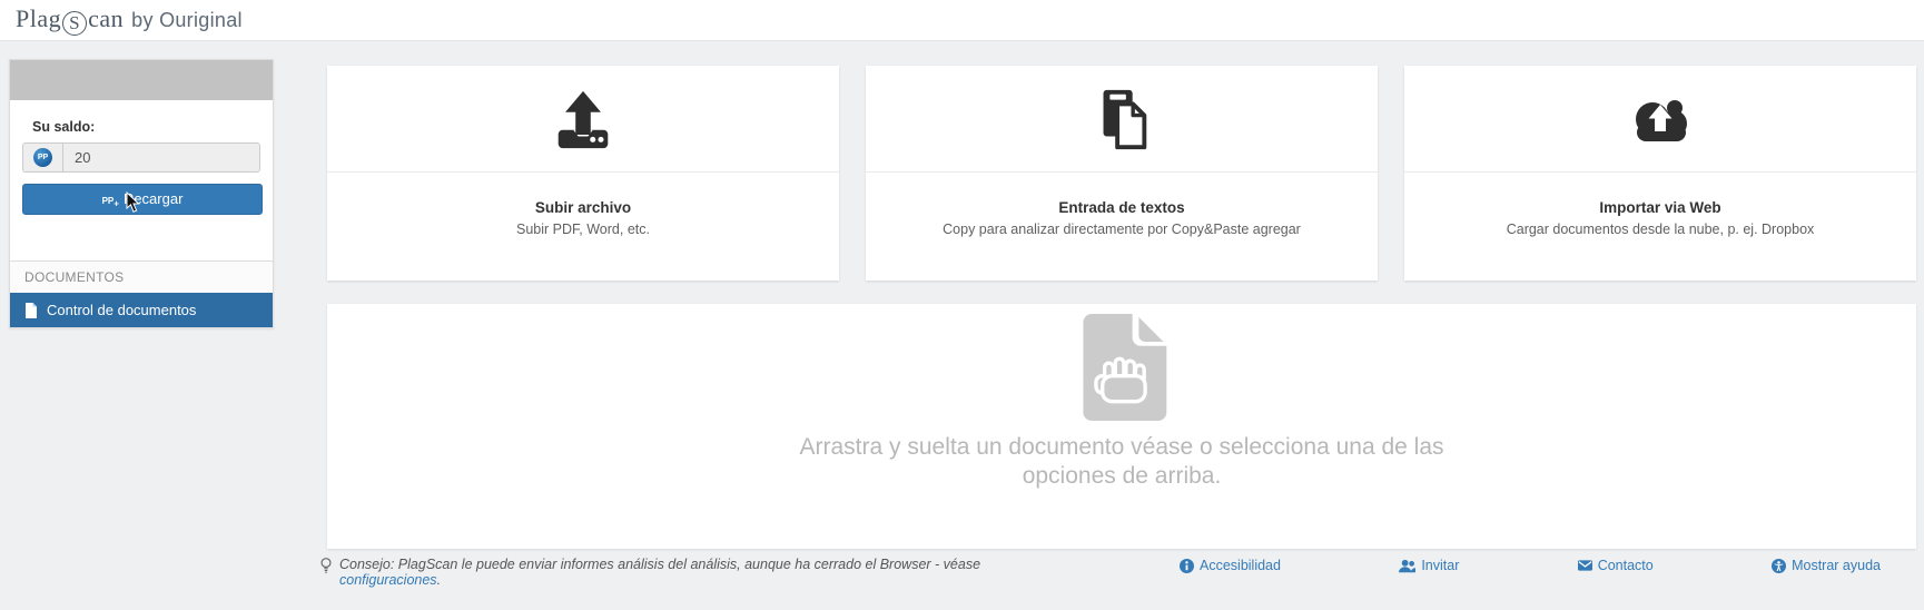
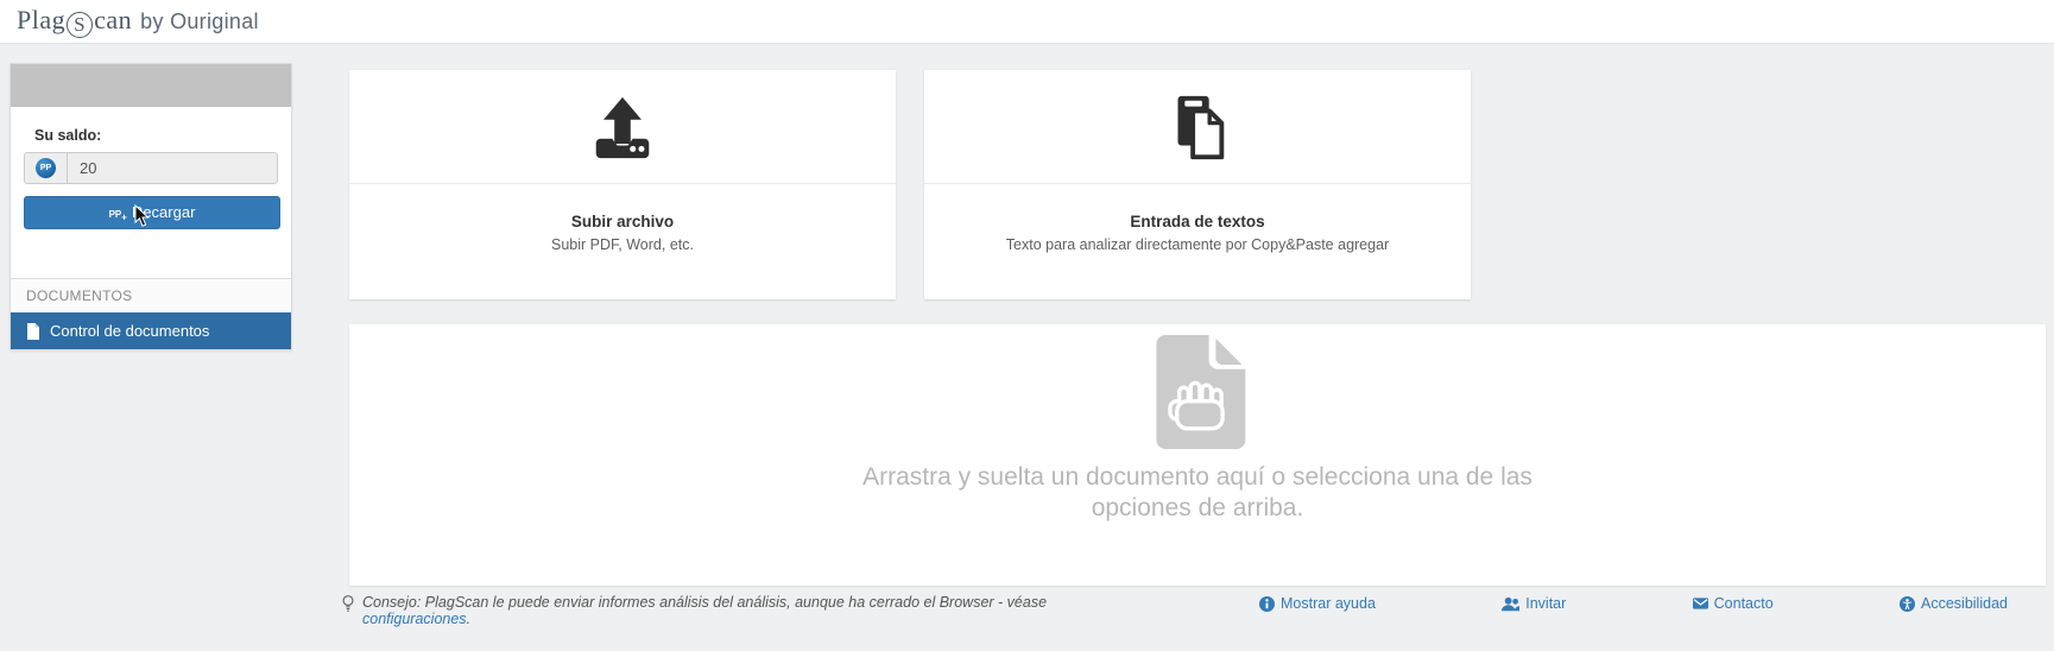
  Plag S can
  by Ouriginal
  Su saldo:
  20
  PP+ecargar
  DOCUMENTOS
  Control de documentos
  Subir archivo
  Subir PDF, Word, etc.
  Entrada de textos
- Copy para analizar directamente por Copy&Paste agregar
+ Texto para analizar directamente por Copy&Paste agregar
- Importar via Web
- Cargar documentos desde la nube, p. ej. Dropbox
- Arrastra y suelta un documento véase o selecciona una de las
+ Arrastra y suelta un documento aquí o selecciona una de las
  opciones de arriba.
  Consejo: PlagScan le puede enviar informes análisis del análisis, aunque ha cerrado el Browser - véase
  configuraciones.
- Accesibilidad
+ Mostrar ayuda
  Invitar
  Contacto
- Mostrar ayuda
+ Accesibilidad
